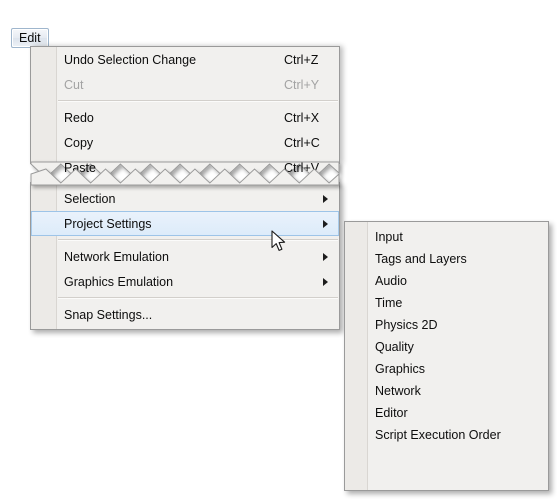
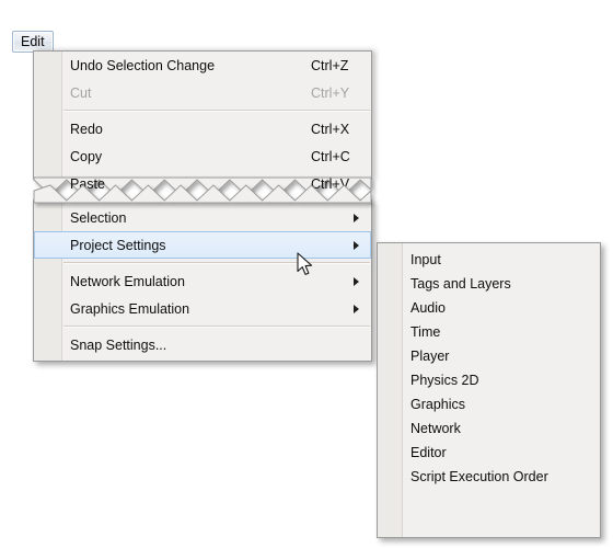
  Edit
  Undo Selection Change
  Ctrl+Z
  Cut
  Ctrl+Y
  Redo
  Ctrl+X
  Copy
  Ctrl+C
  Paste
  Ctrl+V
  Selection
  Project Settings
  Network Emulation
  Graphics Emulation
  Snap Settings...
  Input
  Tags and Layers
  Audio
  Time
+ Player
  Physics 2D
- Quality
  Graphics
  Network
  Editor
  Script Execution Order
